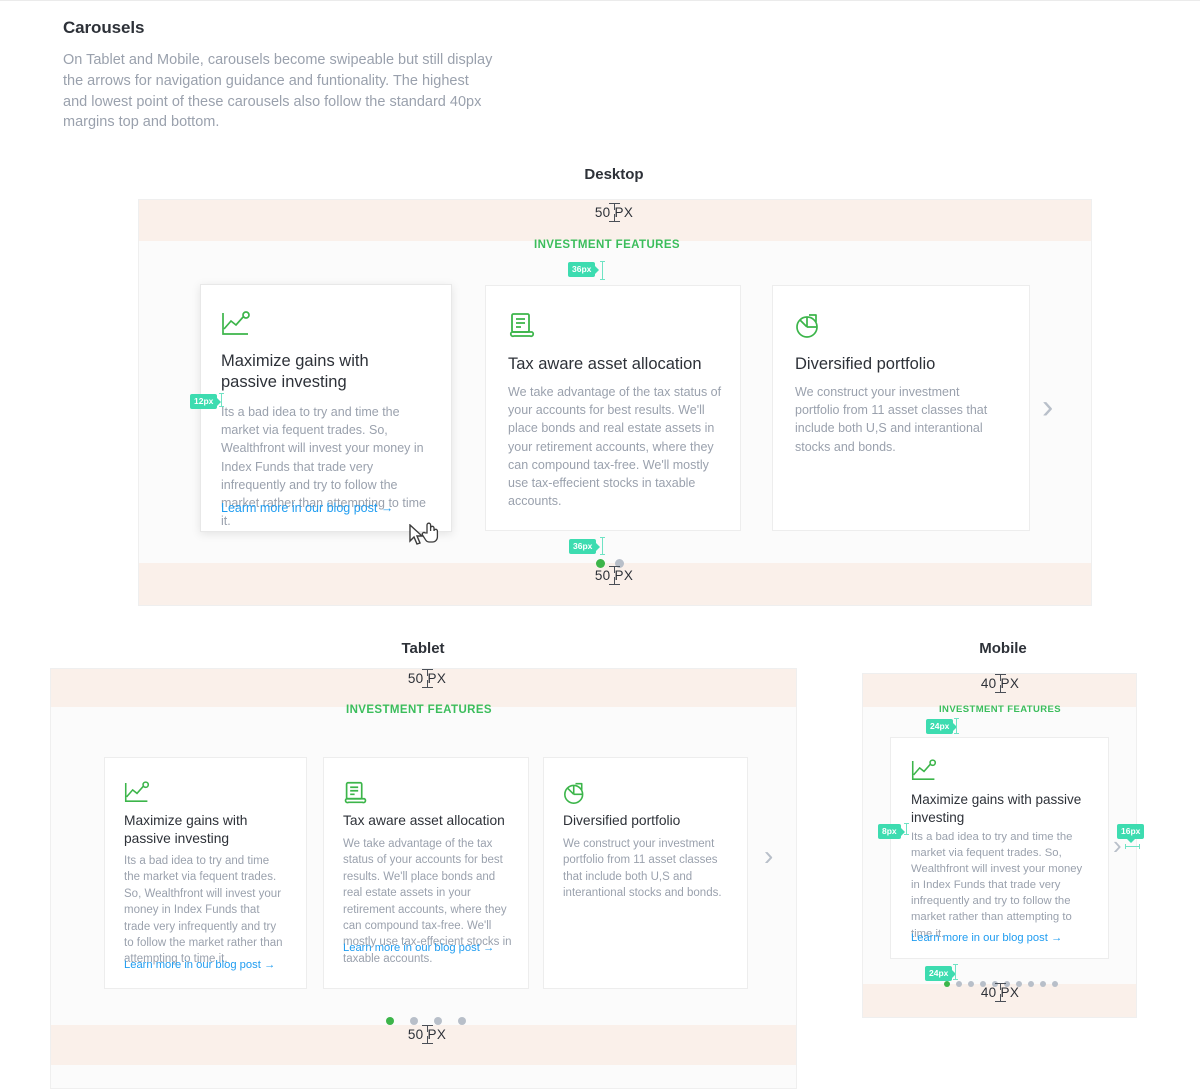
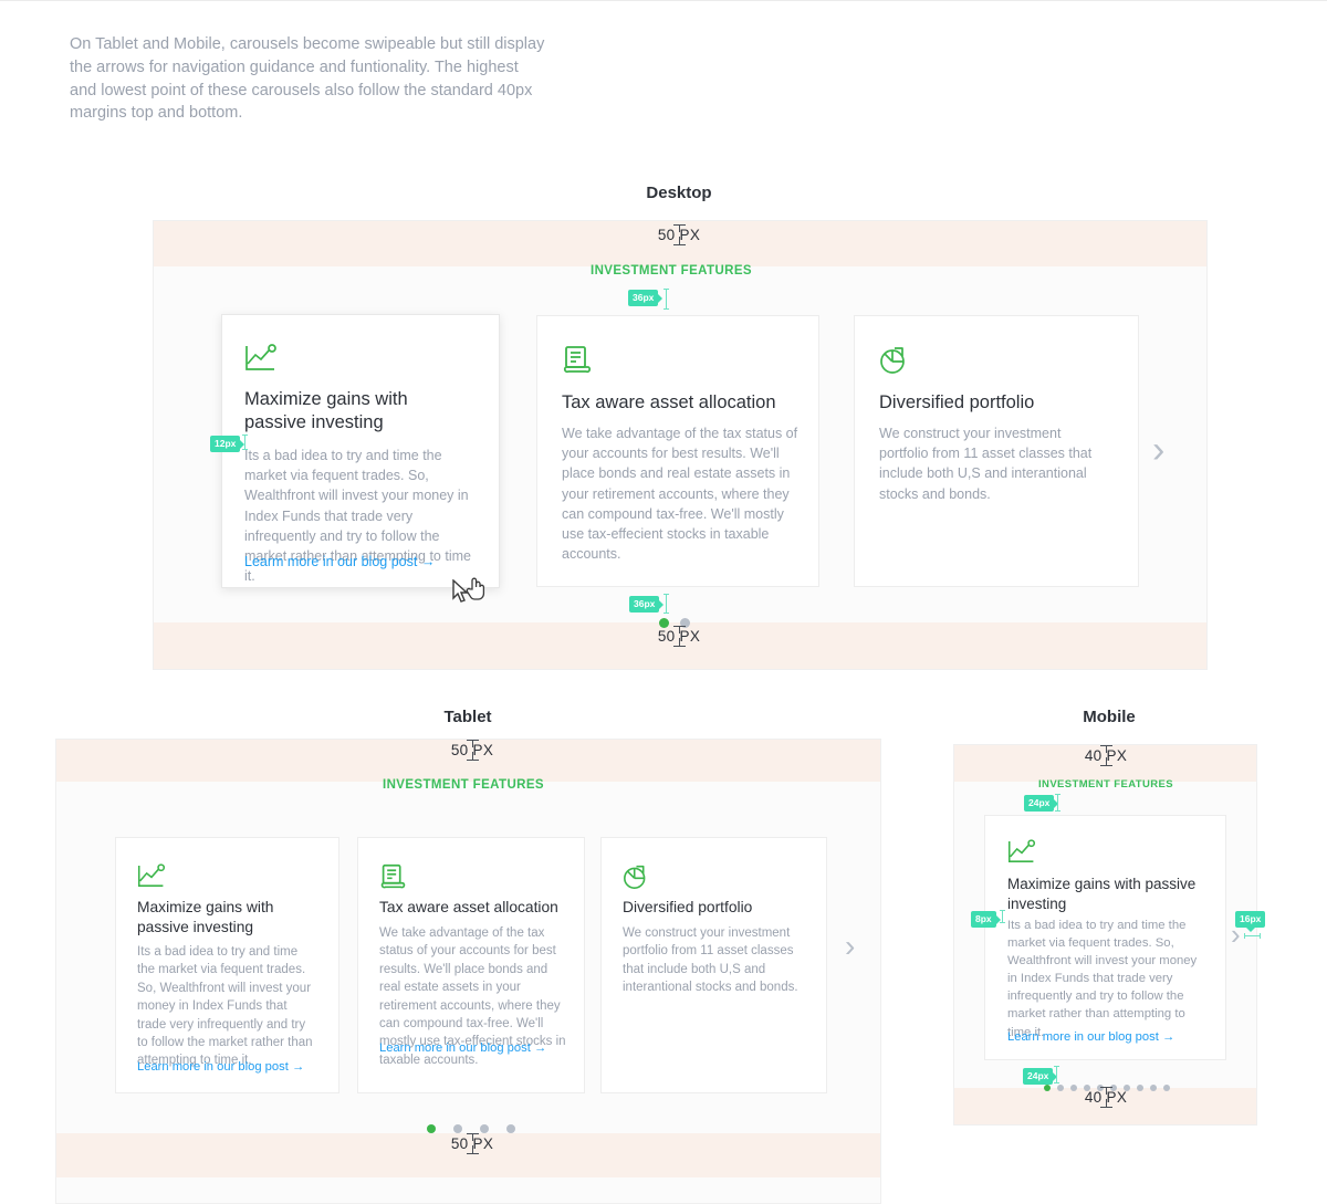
- Carousels
  On Tablet and Mobile, carousels become swipeable but still display the arrows for navigation guidance and funtionality. The highest and lowest point of these carousels also follow the standard 40px margins top and bottom.
  Desktop
  50 PX
  INVESTMENT FEATURES
  36px
  Maximize gains with passive investing
  Its a bad idea to try and time the market via fequent trades. So, Wealthfront will invest your money in Index Funds that trade very infrequently and try to follow the market rather than attempting to time it.
  Learm more in our blog post →
  12px
  Tax aware asset allocation
  We take advantage of the tax status of your accounts for best results. We'll place bonds and real estate assets in your retirement accounts, where they can compound tax-free. We'll mostly use tax-effecient stocks in taxable accounts.
  Diversified portfolio
  We construct your investment portfolio from 11 asset classes that include both U,S and interantional stocks and bonds.
  ›
  36px
  50 PX
  Tablet
  50 PX
  INVESTMENT FEATURES
  Maximize gains with passive investing
  Its a bad idea to try and time the market via fequent trades. So, Wealthfront will invest your money in Index Funds that trade very infrequently and try to follow the market rather than attempting to time it.
  Learn more in our blog post →
  Tax aware asset allocation
  We take advantage of the tax status of your accounts for best results. We'll place bonds and real estate assets in your retirement accounts, where they can compound tax-free. We'll mostly use tax-effecient stocks in taxable accounts.
  Learn more in our blog post →
  Diversified portfolio
  We construct your investment portfolio from 11 asset classes that include both U,S and interantional stocks and bonds.
  ›
  50 PX
  Mobile
  40 PX
  INVESTMENT FEATURES
  24px
  Maximize gains with passive investing
  Its a bad idea to try and time the market via fequent trades. So, Wealthfront will invest your money in Index Funds that trade very infrequently and try to follow the market rather than attempting to time it.
  Learn more in our blog post →
  8px
  16px
  ›
  24px
  40 PX
